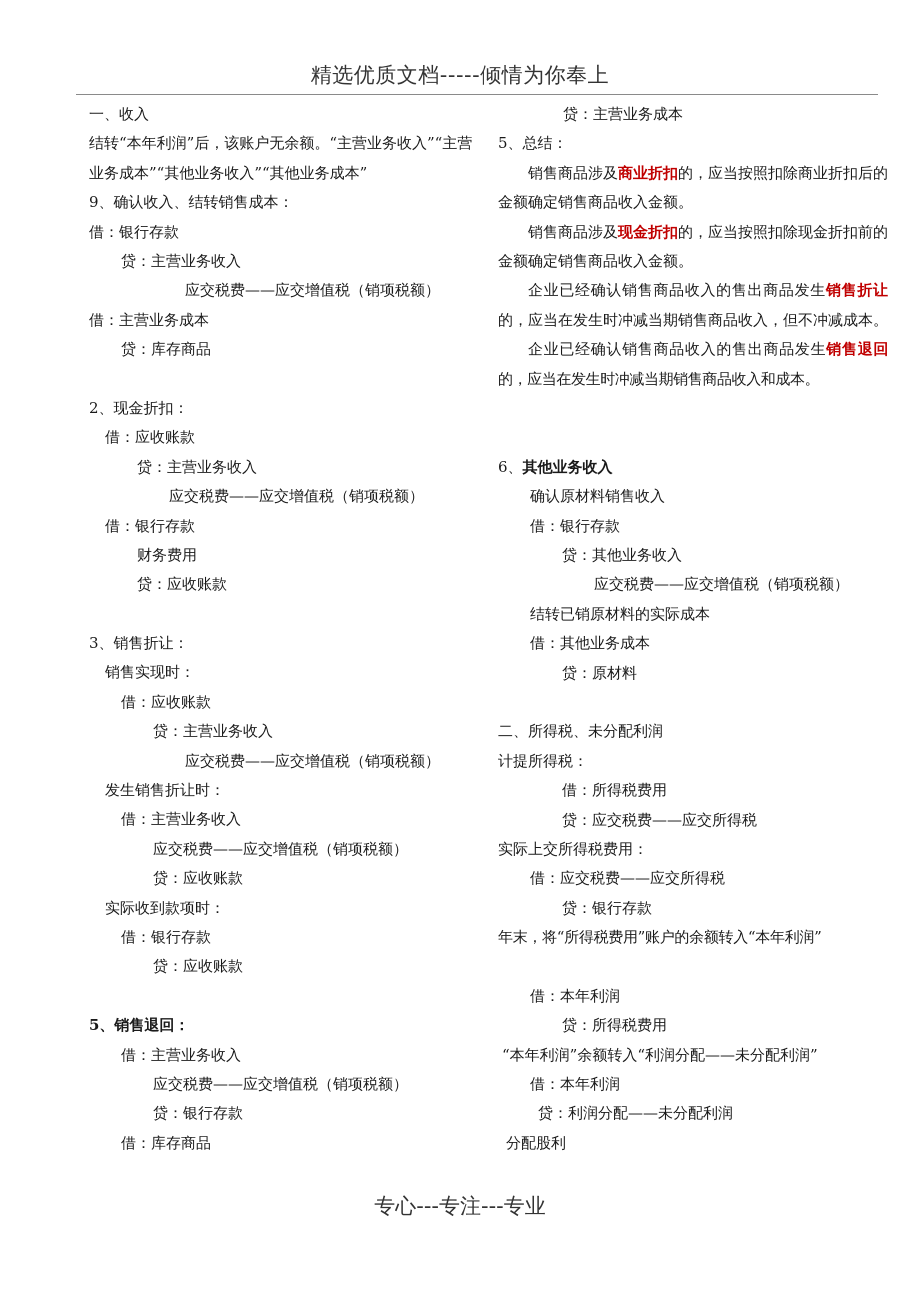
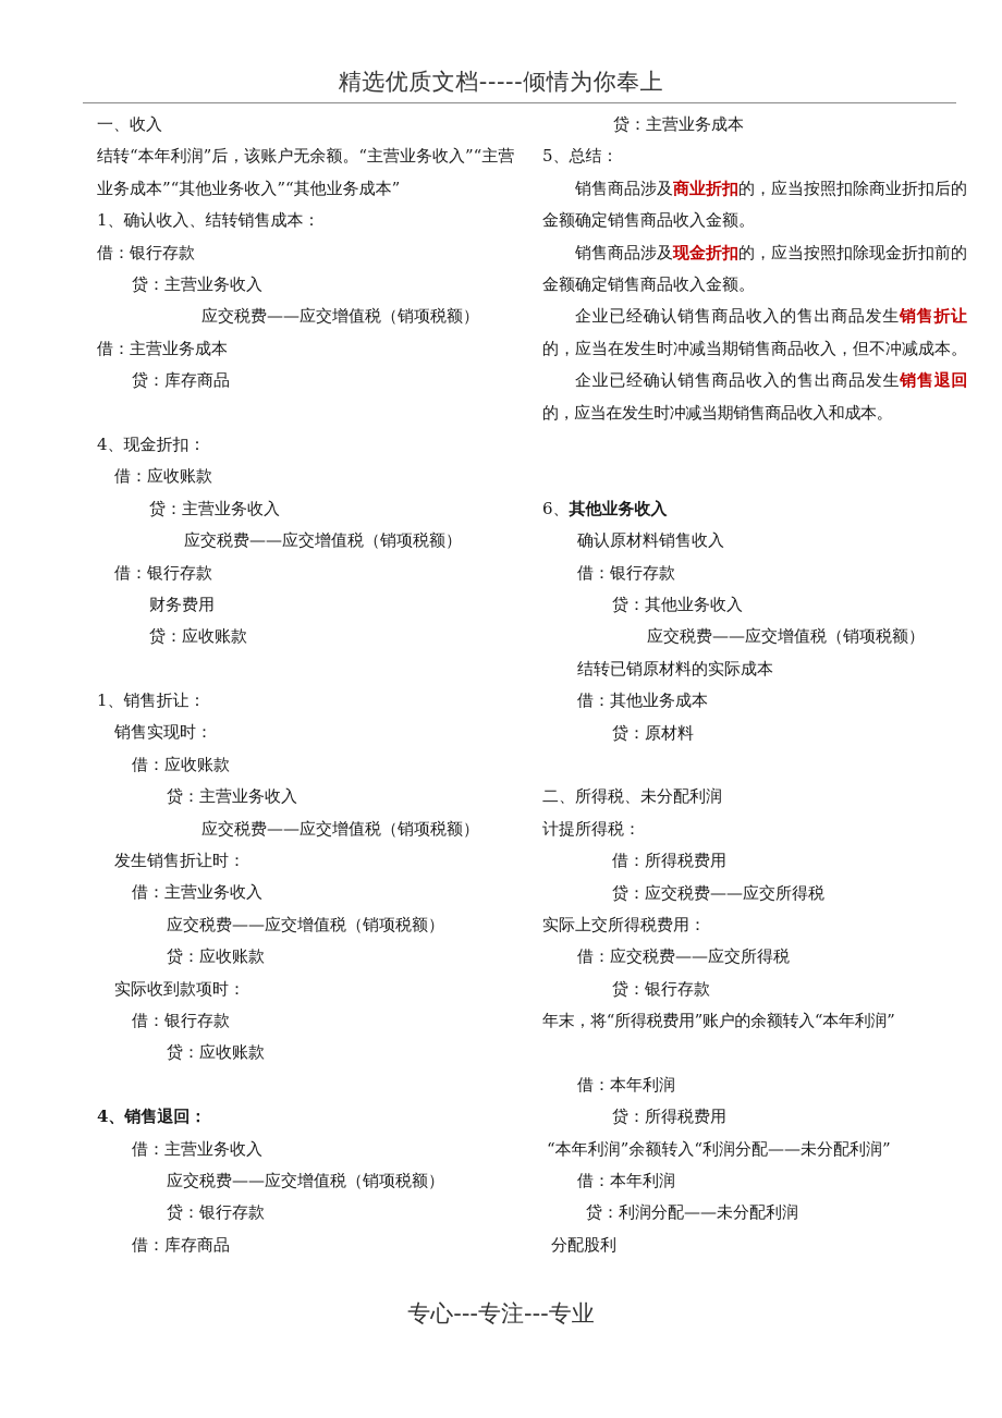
  精选优质文档-----倾情为你奉上
  一、收入
  结转“本年利润”后，该账户无余额。“主营业务收入”“主营业务成本”“其他业务收入”“其他业务成本”
- 9、确认收入、结转销售成本：
+ 1、确认收入、结转销售成本：
  借：银行存款
  贷：主营业务收入
  应交税费——应交增值税（销项税额）
  借：主营业务成本
  贷：库存商品
- 2、现金折扣：
+ 4、现金折扣：
  借：应收账款
  贷：主营业务收入
  应交税费——应交增值税（销项税额）
  借：银行存款
  财务费用
  贷：应收账款
- 3、销售折让：
+ 1、销售折让：
  销售实现时：
  借：应收账款
  贷：主营业务收入
  应交税费——应交增值税（销项税额）
  发生销售折让时：
  借：主营业务收入
  应交税费——应交增值税（销项税额）
  贷：应收账款
  实际收到款项时：
  借：银行存款
  贷：应收账款
- 5、销售退回：
+ 4、销售退回：
  借：主营业务收入
  应交税费——应交增值税（销项税额）
  贷：银行存款
  借：库存商品
  贷：主营业务成本
  5、总结：
  销售商品涉及商业折扣的，应当按照扣除商业折扣后的金额确定销售商品收入金额。
  销售商品涉及现金折扣的，应当按照扣除现金折扣前的金额确定销售商品收入金额。
  企业已经确认销售商品收入的售出商品发生销售折让的，应当在发生时冲减当期销售商品收入，但不冲减成本。
  企业已经确认销售商品收入的售出商品发生销售退回的，应当在发生时冲减当期销售商品收入和成本。
  6、其他业务收入
  确认原材料销售收入
  借：银行存款
  贷：其他业务收入
  应交税费——应交增值税（销项税额）
  结转已销原材料的实际成本
  借：其他业务成本
  贷：原材料
  二、所得税、未分配利润
  计提所得税：
  借：所得税费用
  贷：应交税费——应交所得税
  实际上交所得税费用：
  借：应交税费——应交所得税
  贷：银行存款
  年末，将“所得税费用”账户的余额转入“本年利润”
  借：本年利润
  贷：所得税费用
  “本年利润”余额转入“利润分配——未分配利润”
  借：本年利润
  贷：利润分配——未分配利润
  分配股利
  专心---专注---专业
